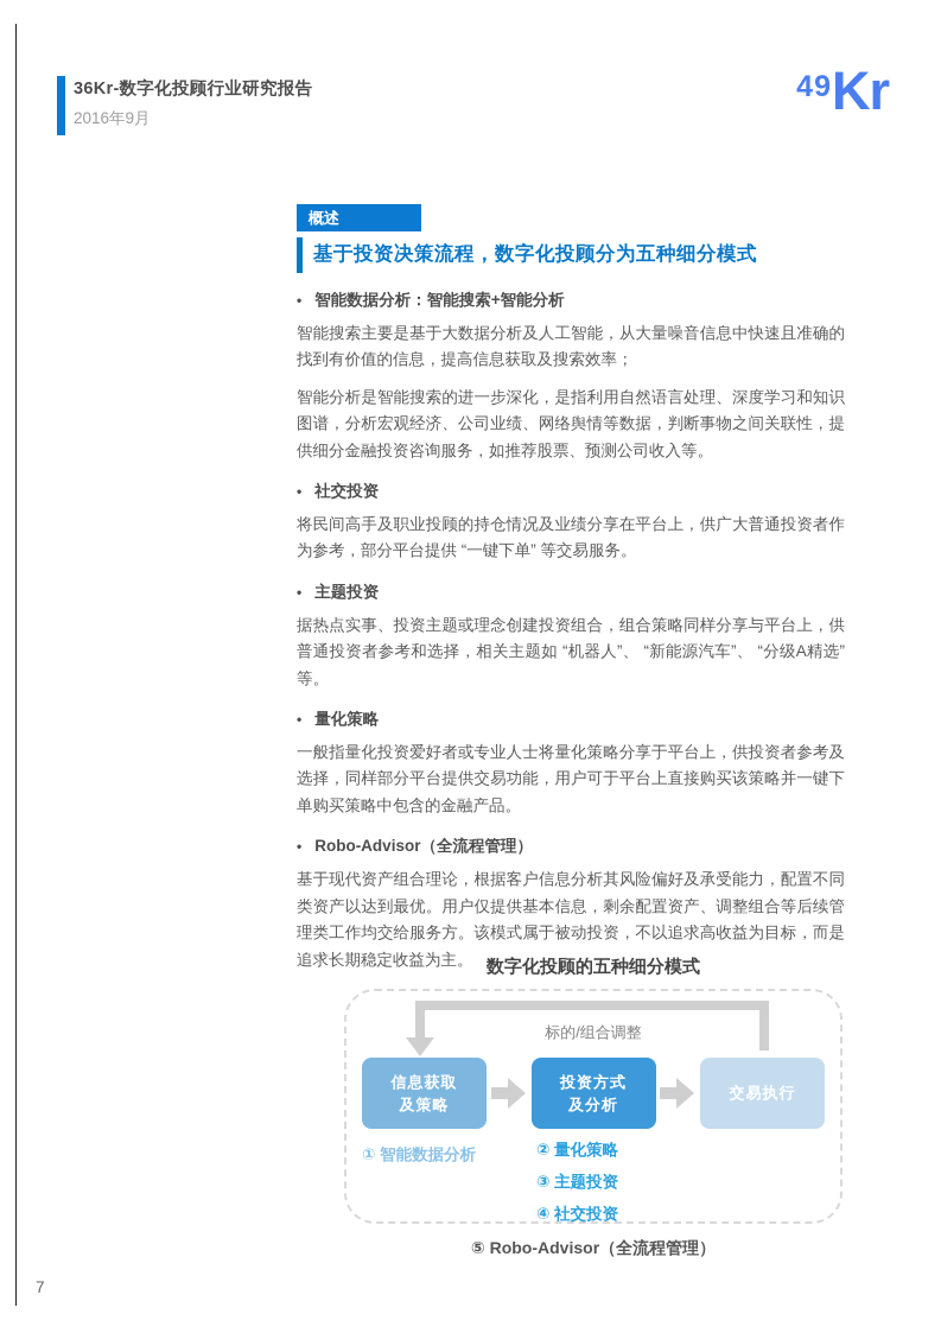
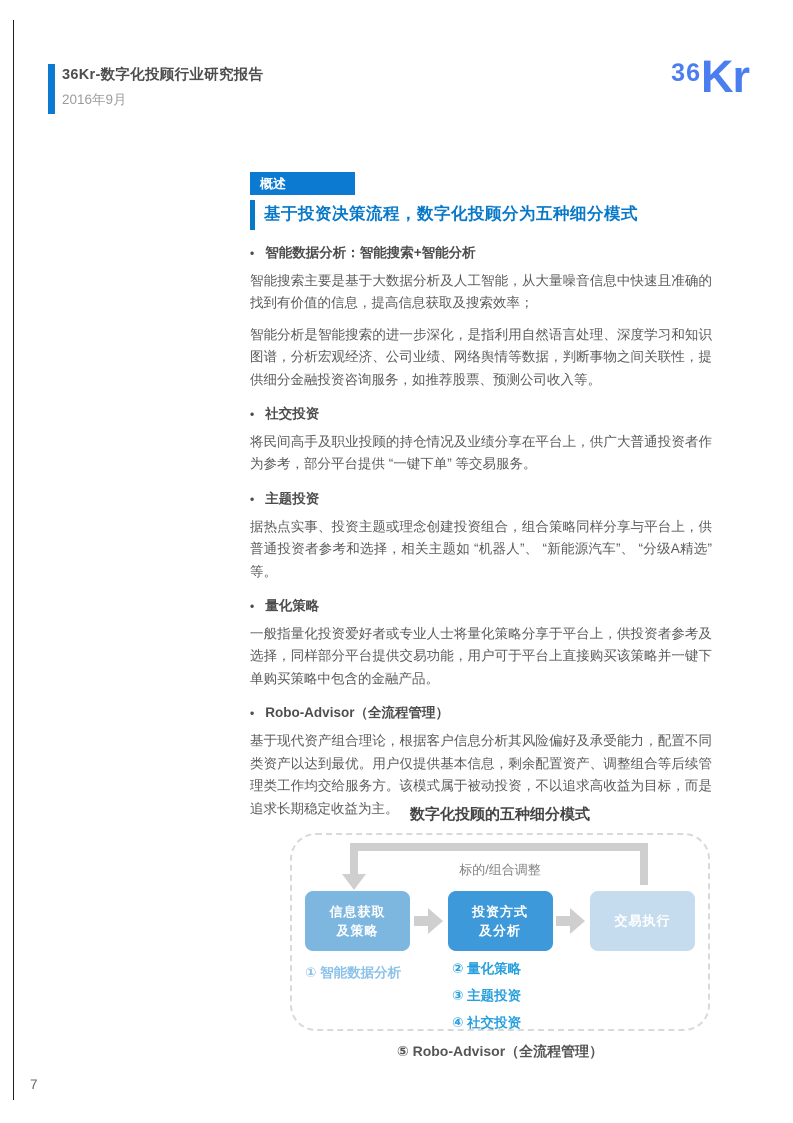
  36Kr-数字化投顾行业研究报告
  2016年9月
- 49
+ 36
  Kr
  概述
  基于投资决策流程，数字化投顾分为五种细分模式
  •
  智能数据分析：智能搜索+智能分析
  智能搜索主要是基于大数据分析及人工智能，从大量噪音信息中快速且准确的找到有价值的信息，提高信息获取及搜索效率；
  智能分析是智能搜索的进一步深化，是指利用自然语言处理、深度学习和知识图谱，分析宏观经济、公司业绩、网络舆情等数据，判断事物之间关联性，提供细分金融投资咨询服务，如推荐股票、预测公司收入等。
  •
  社交投资
  将民间高手及职业投顾的持仓情况及业绩分享在平台上，供广大普通投资者作为参考，部分平台提供 “一键下单” 等交易服务。
  •
  主题投资
  据热点实事、投资主题或理念创建投资组合，组合策略同样分享与平台上，供普通投资者参考和选择，相关主题如 “机器人”、 “新能源汽车”、 “分级A精选” 等。
  •
  量化策略
  一般指量化投资爱好者或专业人士将量化策略分享于平台上，供投资者参考及选择，同样部分平台提供交易功能，用户可于平台上直接购买该策略并一键下单购买策略中包含的金融产品。
  •
  Robo-Advisor（全流程管理）
  基于现代资产组合理论，根据客户信息分析其风险偏好及承受能力，配置不同类资产以达到最优。用户仅提供基本信息，剩余配置资产、调整组合等后续管理类工作均交给服务方。该模式属于被动投资，不以追求高收益为目标，而是追求长期稳定收益为主。
  数字化投顾的五种细分模式
  标的/组合调整
  信息获取
  及策略
  投资方式
  及分析
  交易执行
  ① 智能数据分析
  ② 量化策略
  ③ 主题投资
  ④ 社交投资
  ⑤ Robo-Advisor（全流程管理）
  7
